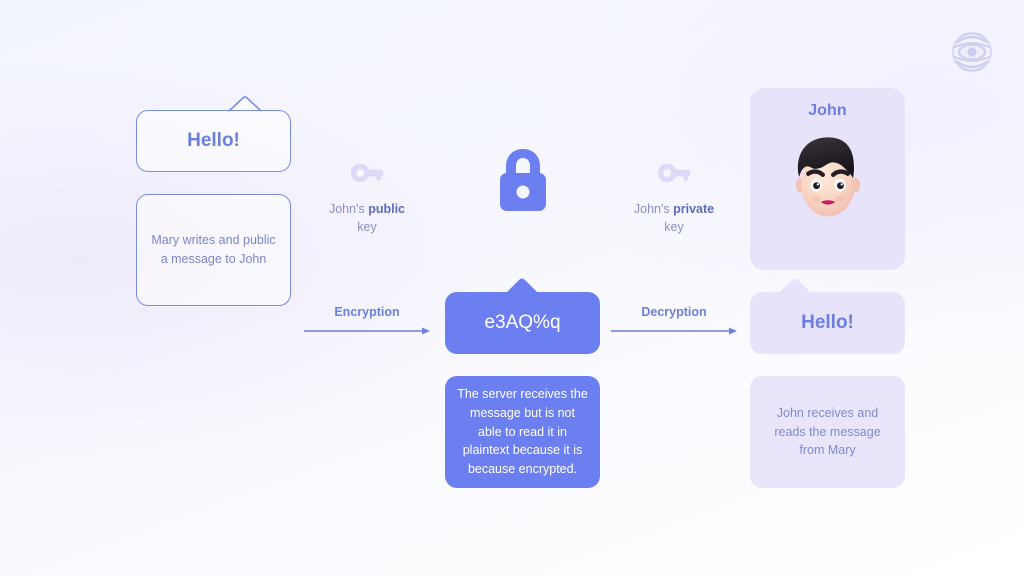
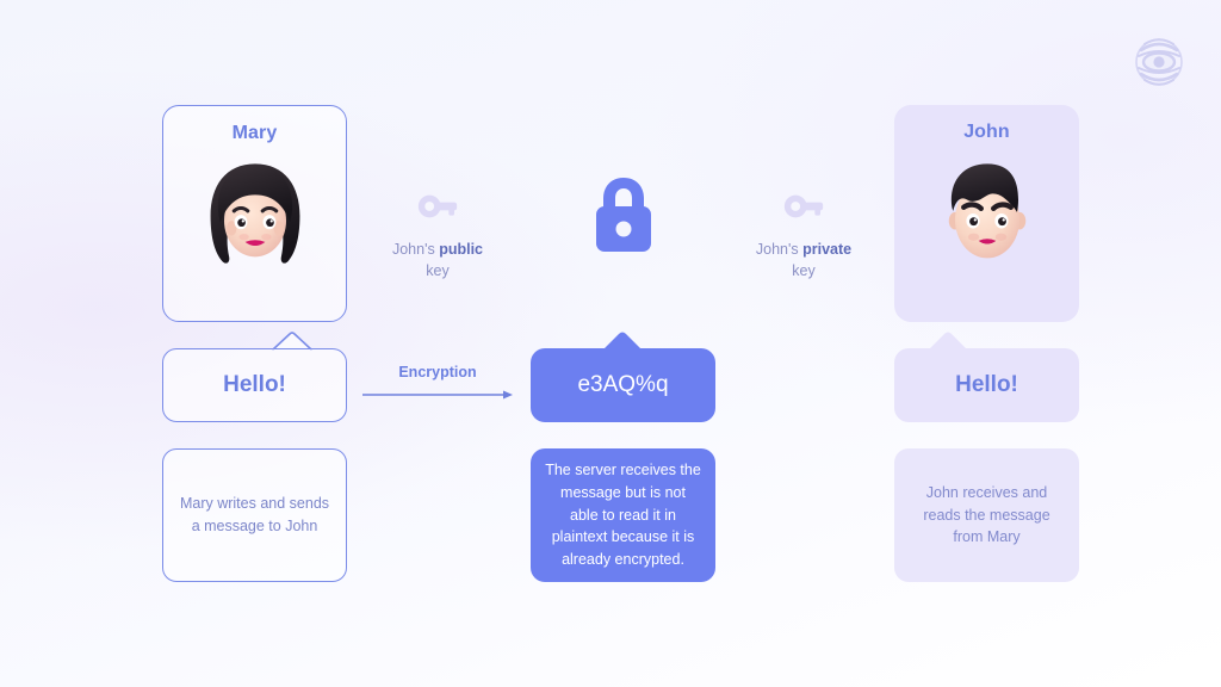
+ Mary
  Hello!
- Mary writes and public a message to John
+ Mary writes and sends a message to John
  John's public
  key
  Encryption
  e3AQ%q
- The server receives the message but is not able to read it in plaintext because it is because encrypted.
+ The server receives the message but is not able to read it in plaintext because it is already encrypted.
  John's private
  key
- Decryption
  John
  Hello!
  John receives and reads the message from Mary
